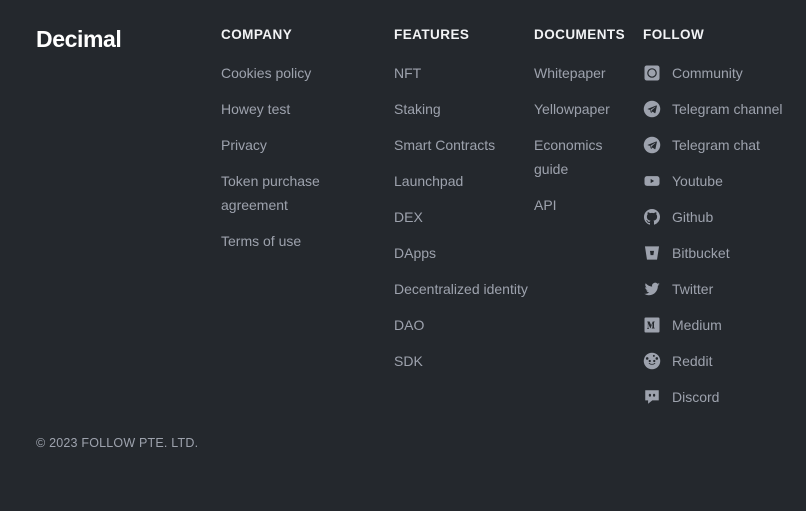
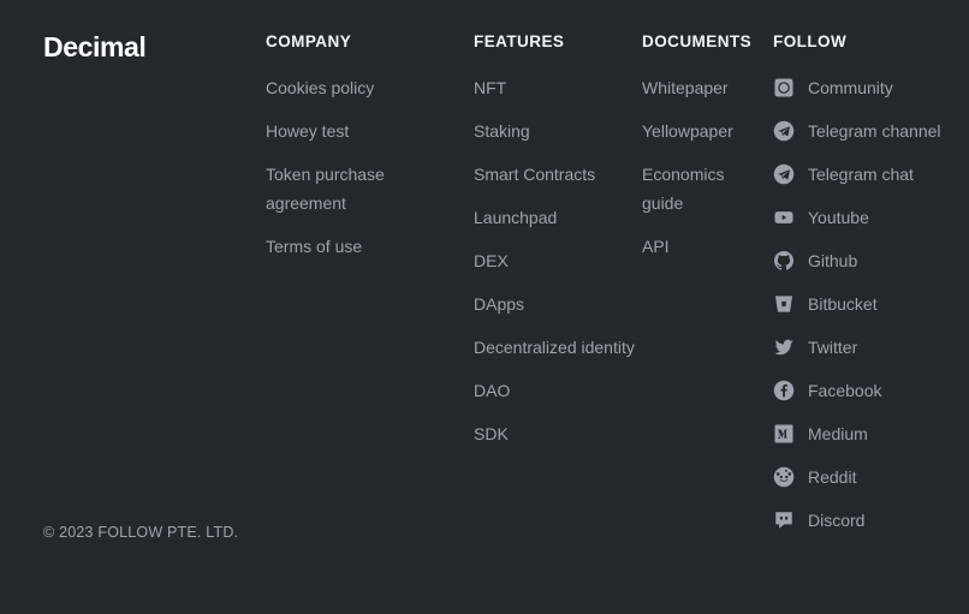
  Decimal
  COMPANY
  Cookies policy
  Howey test
- Privacy
  Token purchase agreement
  Terms of use
  FEATURES
  NFT
  Staking
  Smart Contracts
  Launchpad
  DEX
  DApps
  Decentralized identity
  DAO
  SDK
  DOCUMENTS
  Whitepaper
  Yellowpaper
  Economics guide
  API
  FOLLOW
  Community
  Telegram channel
  Telegram chat
  Youtube
  Github
  Bitbucket
  Twitter
+ Facebook
  Medium
  Reddit
  Discord
  © 2023 FOLLOW PTE. LTD.
